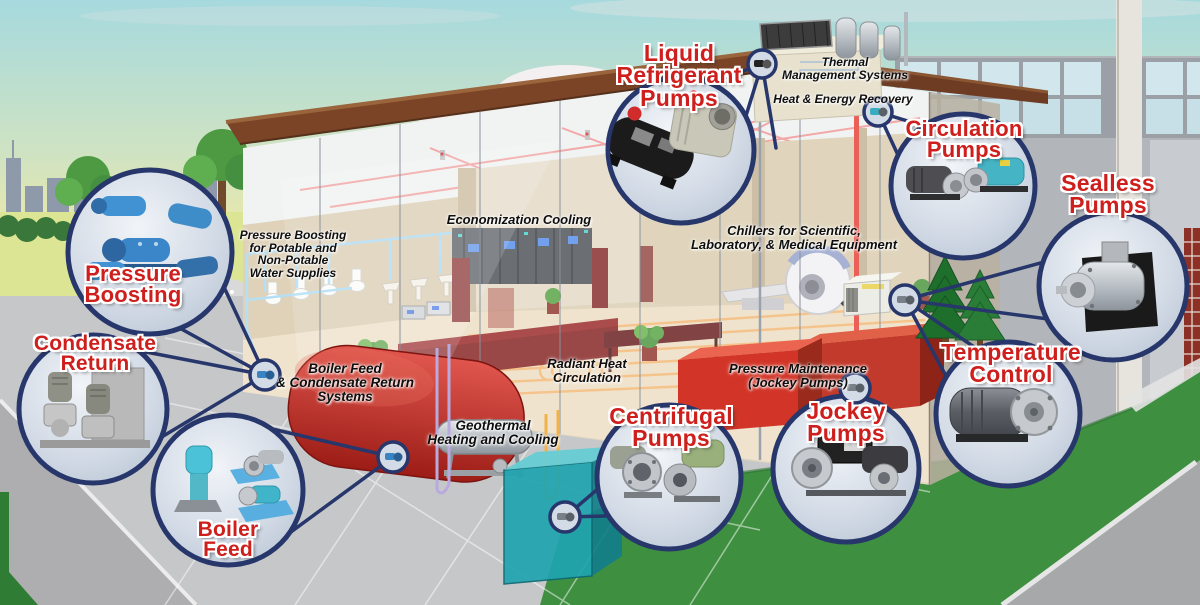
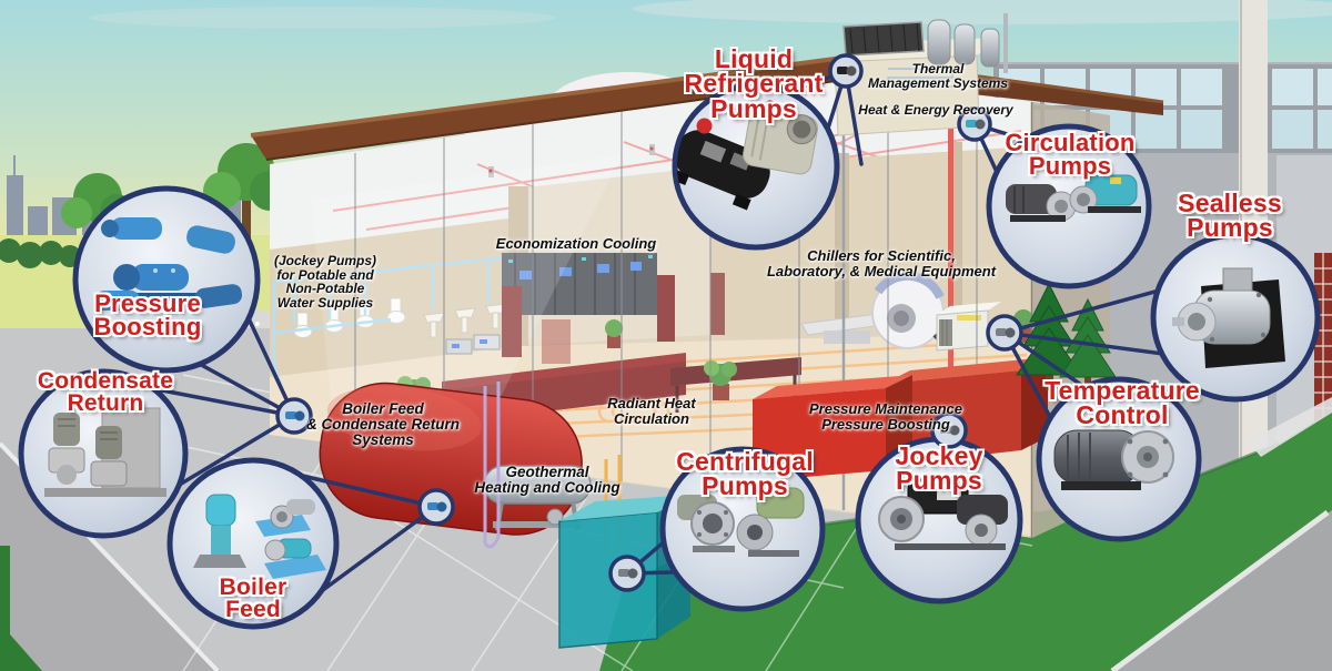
  Pressure
  Boosting
  Condensate
  Return
  Boiler
  Feed
  Liquid
  Refrigerant
  Pumps
  Circulation
  Pumps
  Sealless
  Pumps
  Temperature
  Control
  Centrifugal
  Pumps
  Jockey
  Pumps
  Thermal
  Management Systems
  Heat & Energy Recovery
  Economization Cooling
- Pressure Boosting
+ (Jockey Pumps)
  for Potable and
  Non-Potable
  Water Supplies
  Boiler Feed
  & Condensate Return
  Systems
  Radiant Heat
  Circulation
  Geothermal
  Heating and Cooling
  Chillers for Scientific,
  Laboratory, & Medical Equipment
  Pressure Maintenance
- (Jockey Pumps)
+ Pressure Boosting
